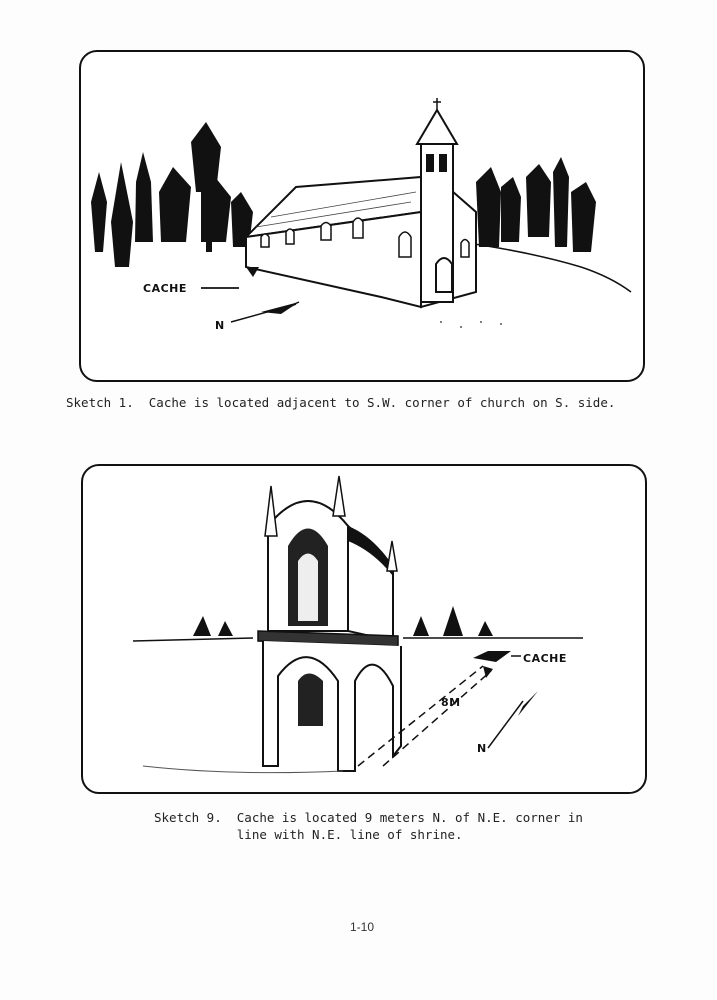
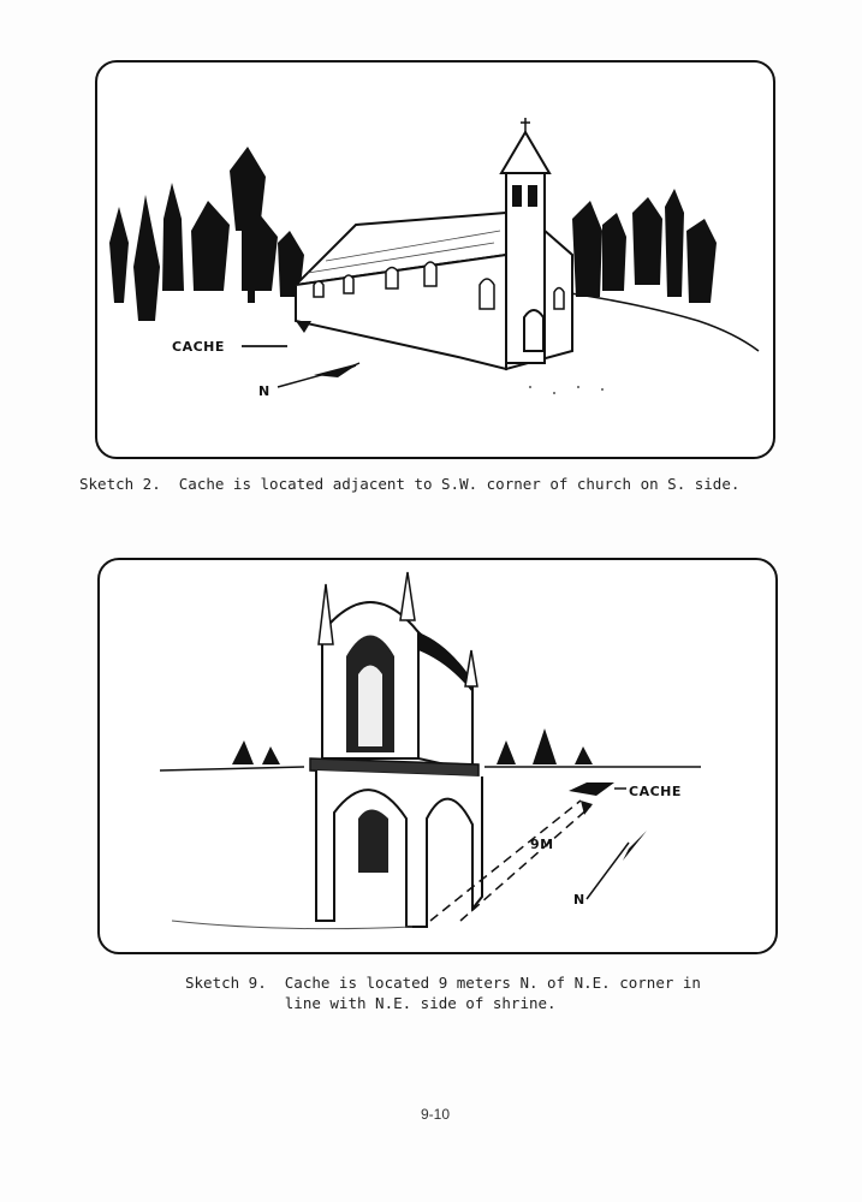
  CACHE
  N
- Sketch 1. Cache is located adjacent to S.W. corner of church on S. side.
+ Sketch 2. Cache is located adjacent to S.W. corner of church on S. side.
  CACHE
- 8M
+ 9M
  N
  Sketch 9. Cache is located 9 meters N. of N.E. corner in
- line with N.E. line of shrine.
+ line with N.E. side of shrine.
- 1-10
+ 9-10
